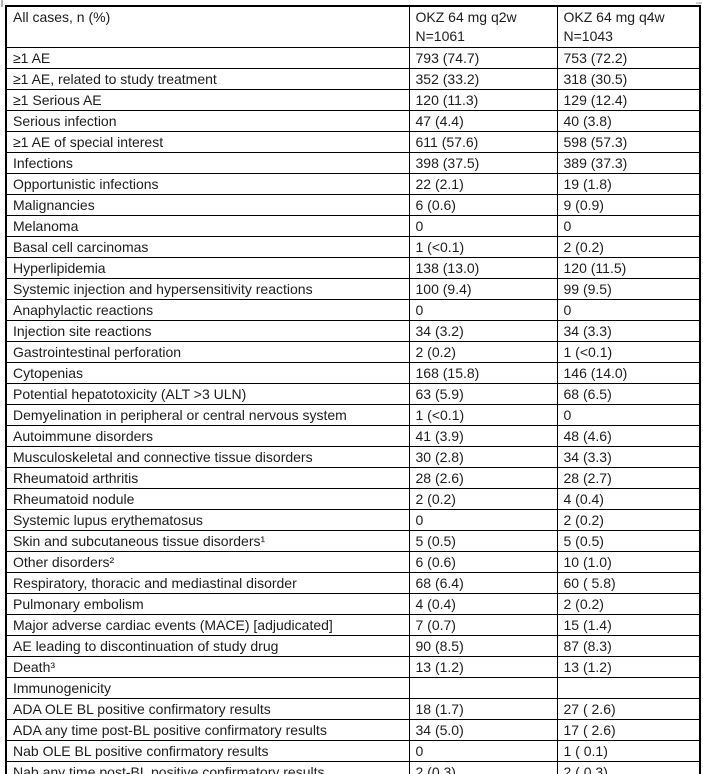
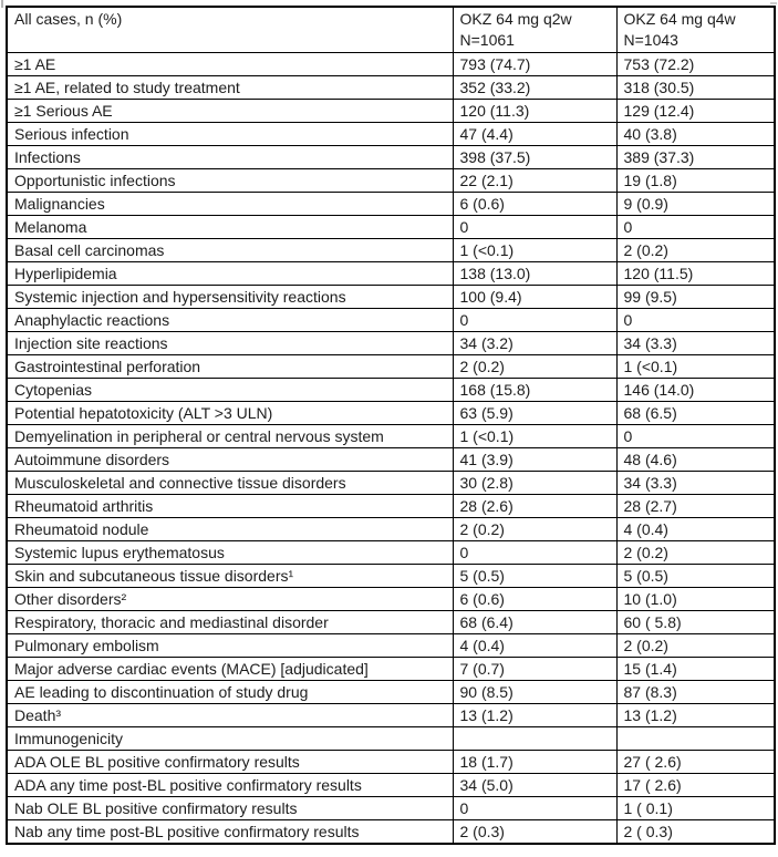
  All cases, n (%)	OKZ 64 mg q2w N=1061	OKZ 64 mg q4w N=1043
  ≥1 AE	793 (74.7)	753 (72.2)
  ≥1 AE, related to study treatment	352 (33.2)	318 (30.5)
  ≥1 Serious AE	120 (11.3)	129 (12.4)
  Serious infection	47 (4.4)	40 (3.8)
- ≥1 AE of special interest	611 (57.6)	598 (57.3)
  Infections	398 (37.5)	389 (37.3)
  Opportunistic infections	22 (2.1)	19 (1.8)
  Malignancies	6 (0.6)	9 (0.9)
  Melanoma	0	0
  Basal cell carcinomas	1 (<0.1)	2 (0.2)
  Hyperlipidemia	138 (13.0)	120 (11.5)
  Systemic injection and hypersensitivity reactions	100 (9.4)	99 (9.5)
  Anaphylactic reactions	0	0
  Injection site reactions	34 (3.2)	34 (3.3)
  Gastrointestinal perforation	2 (0.2)	1 (<0.1)
  Cytopenias	168 (15.8)	146 (14.0)
  Potential hepatotoxicity (ALT >3 ULN)	63 (5.9)	68 (6.5)
  Demyelination in peripheral or central nervous system	1 (<0.1)	0
  Autoimmune disorders	41 (3.9)	48 (4.6)
  Musculoskeletal and connective tissue disorders	30 (2.8)	34 (3.3)
  Rheumatoid arthritis	28 (2.6)	28 (2.7)
  Rheumatoid nodule	2 (0.2)	4 (0.4)
  Systemic lupus erythematosus	0	2 (0.2)
  Skin and subcutaneous tissue disorders¹	5 (0.5)	5 (0.5)
  Other disorders²	6 (0.6)	10 (1.0)
  Respiratory, thoracic and mediastinal disorder	68 (6.4)	60 ( 5.8)
  Pulmonary embolism	4 (0.4)	2 (0.2)
  Major adverse cardiac events (MACE) [adjudicated]	7 (0.7)	15 (1.4)
  AE leading to discontinuation of study drug	90 (8.5)	87 (8.3)
  Death³	13 (1.2)	13 (1.2)
  Immunogenicity
  ADA OLE BL positive confirmatory results	18 (1.7)	27 ( 2.6)
  ADA any time post-BL positive confirmatory results	34 (5.0)	17 ( 2.6)
  Nab OLE BL positive confirmatory results	0	1 ( 0.1)
  Nab any time post-BL positive confirmatory results	2 (0.3)	2 ( 0.3)
